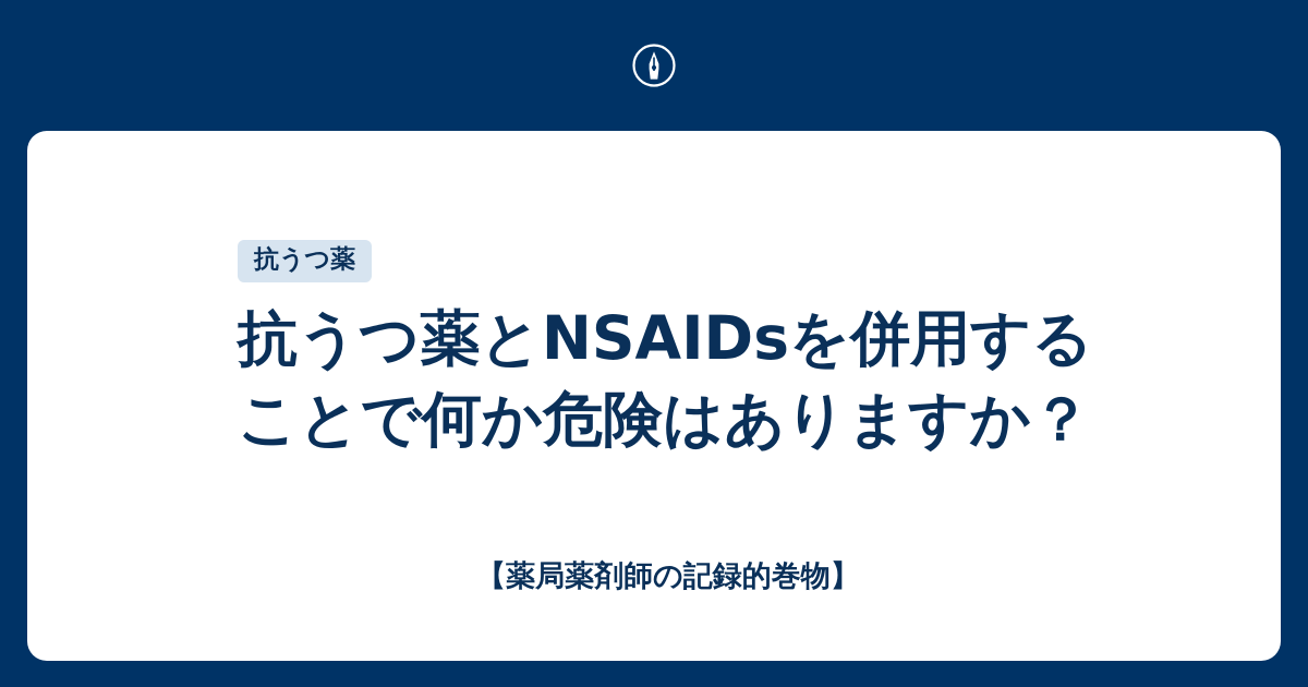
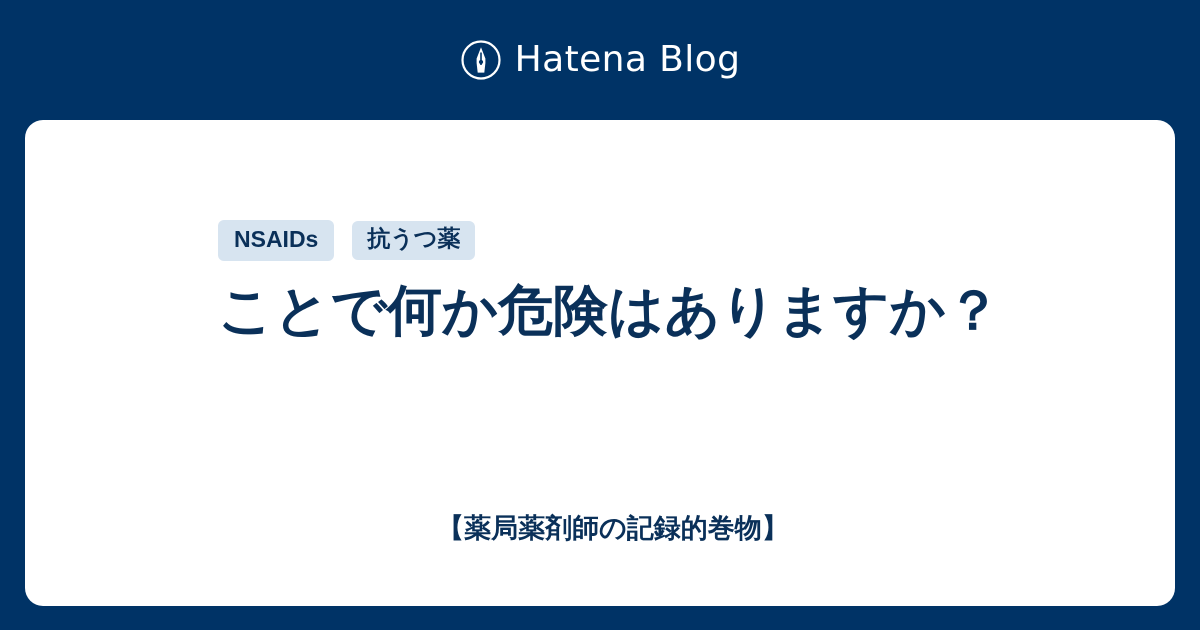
+ Hatena Blog
+ NSAIDs
  抗うつ薬
- 抗うつ薬とNSAIDsを併用する
  ことで何か危険はありますか？
  【薬局薬剤師の記録的巻物】
